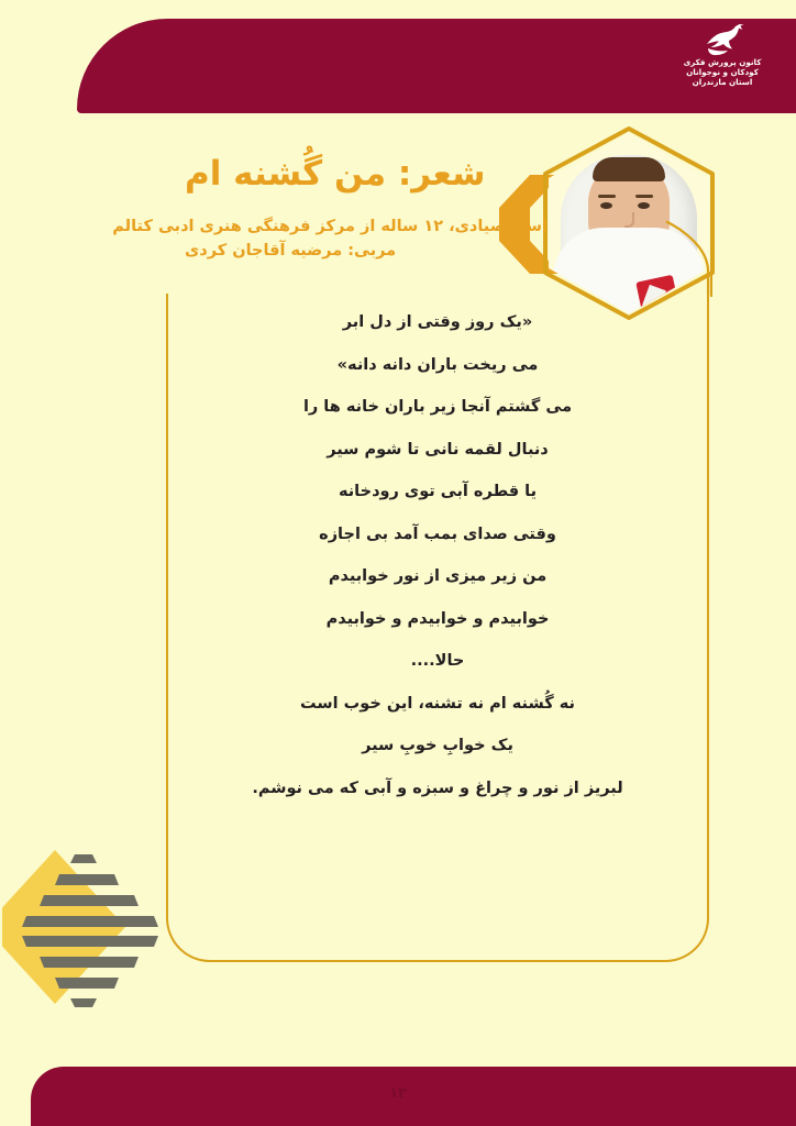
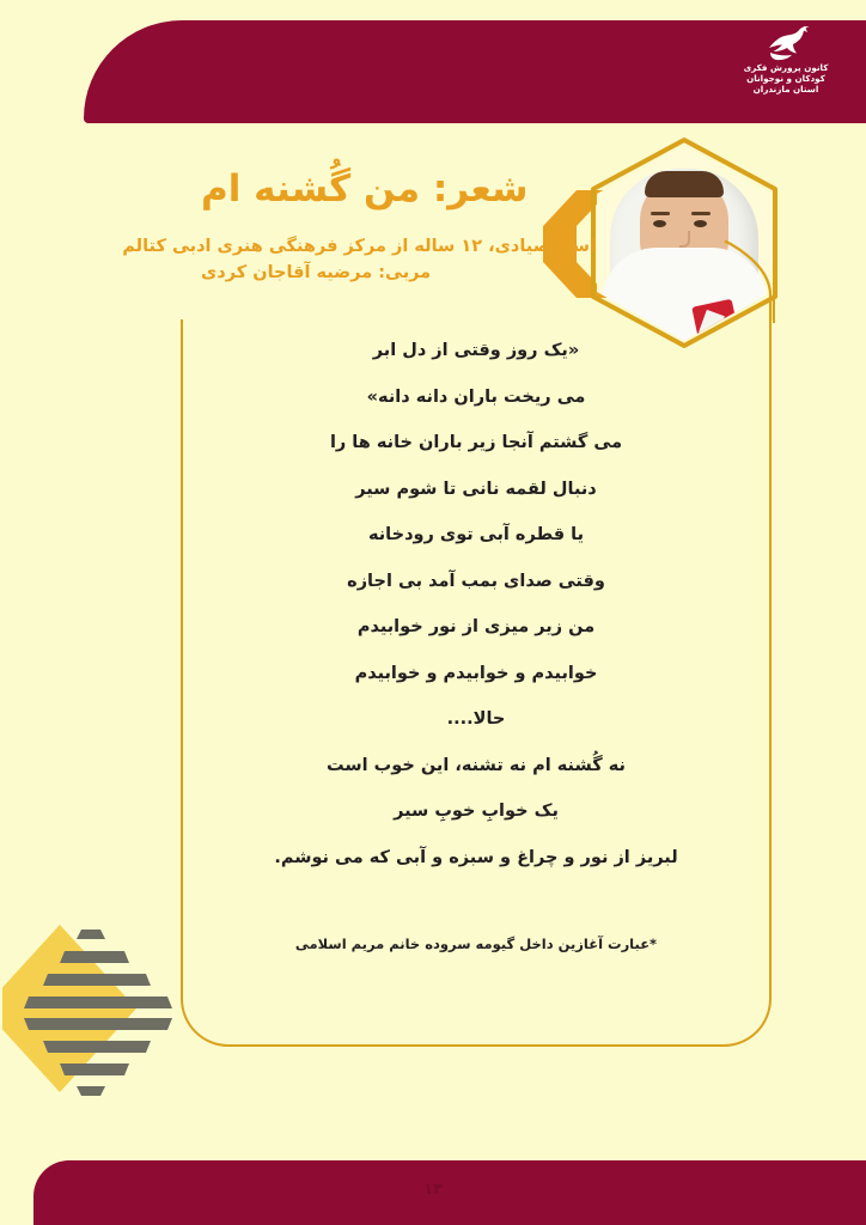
  کانون پرورش فکری
  کودکان و نوجوانان
  استان مازندران
  شعر: من گُشنه ام
  اس صیادی، ۱۲ ساله از مرکز فرهنگی هنری ادبی کتالم
  مربی: مرضیه آقاجان کردی
  «یک روز وقتی از دل ابر
  می ریخت باران دانه دانه»
  می گشتم آنجا زیر باران خانه ها را
  دنبال لقمه نانی تا شوم سیر
  یا قطره آبی توی رودخانه
  وقتی صدای بمب آمد بی اجازه
  من زیر میزی از نور خوابیدم
  خوابیدم و خوابیدم و خوابیدم
  حالا....
  نه گُشنه ام نه تشنه، این خوب است
  یک خوابِ خوبِ سیر
  لبریز از نور و چراغ و سبزه و آبی که می نوشم.
+ *عبارت آغازین داخل گیومه سروده خانم مریم اسلامی
